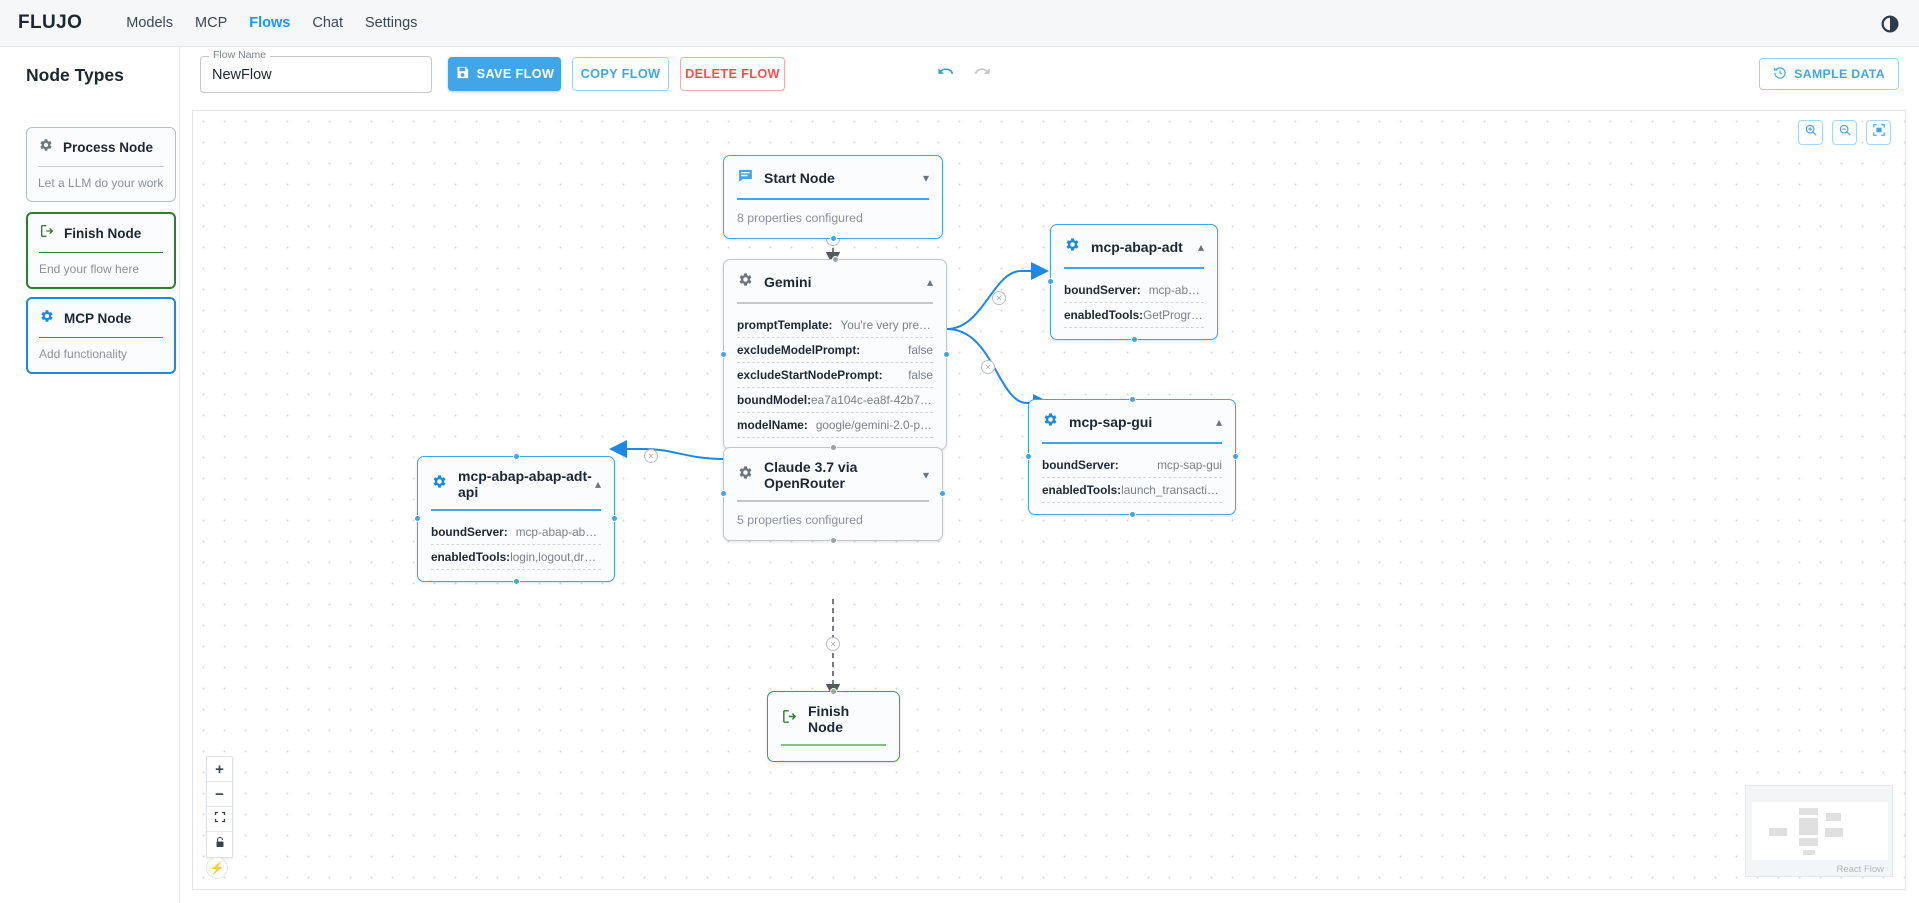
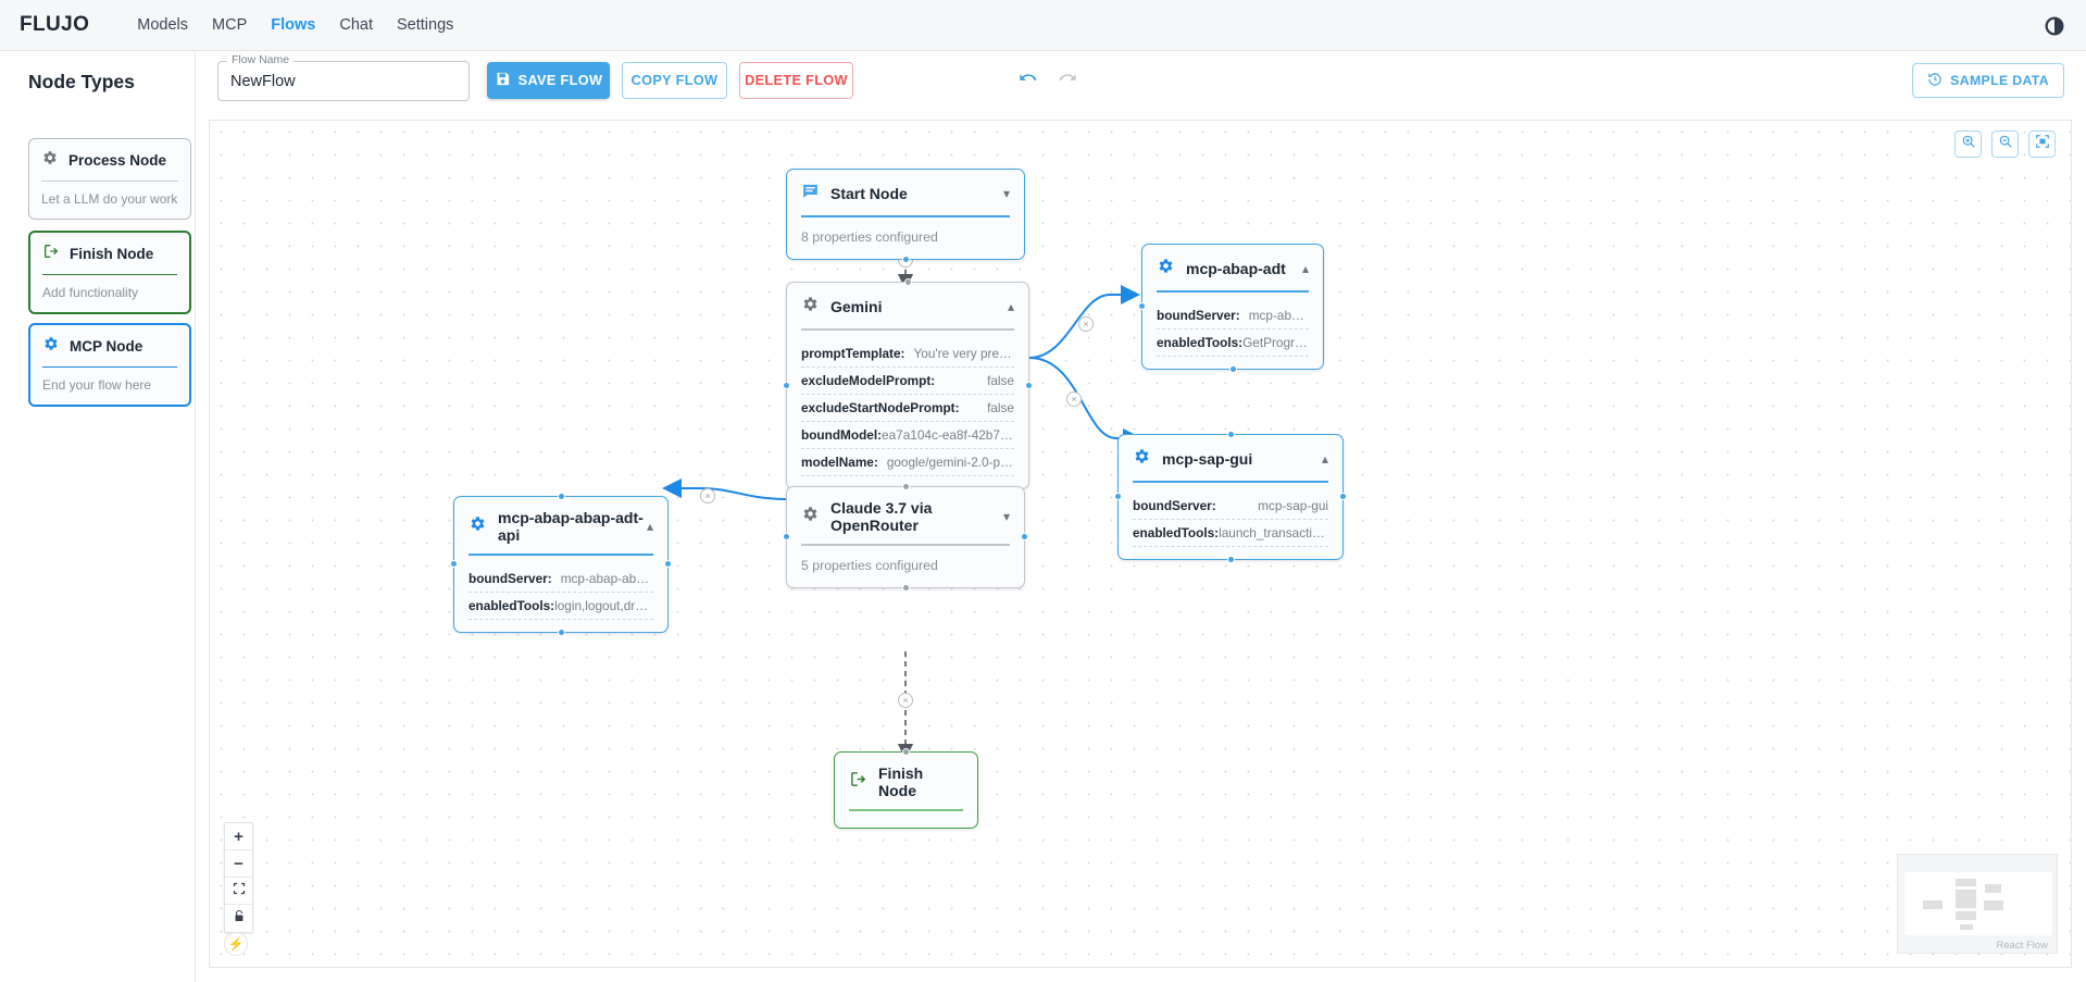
  FLUJO
  Models
  MCP
  Flows
  Chat
  Settings
  Node Types
  Process Node
  Let a LLM do your work
  Finish Node
- End your flow here
+ Add functionality
  MCP Node
- Add functionality
+ End your flow here
  NewFlow
  Flow Name
  SAVE FLOW
  COPY FLOW
  DELETE FLOW
  SAMPLE DATA
  ×
  ×
  ×
  ×
  Start Node
  ▾
  8 properties configured
  Gemini
  ▴
  promptTemplate:
  excludeModelPrompt:
  false
  excludeStartNodePrompt:
  false
  boundModel:
  modelName:
  google/gemini-2.0-pro-
  Claude 3.7 via OpenRouter
  ▾
  5 properties configured
  Finish Node
  mcp-abap-adt
  ▴
  boundServer:
  mcp-abap-
  enabledTools:
  mcp-sap-gui
  ▴
  boundServer:
  mcp-sap-gui
  enabledTools:
  mcp-abap-abap-adt-api
  ▴
  boundServer:
  enabledTools:
  +
  −
  ⚡
  React Flow
